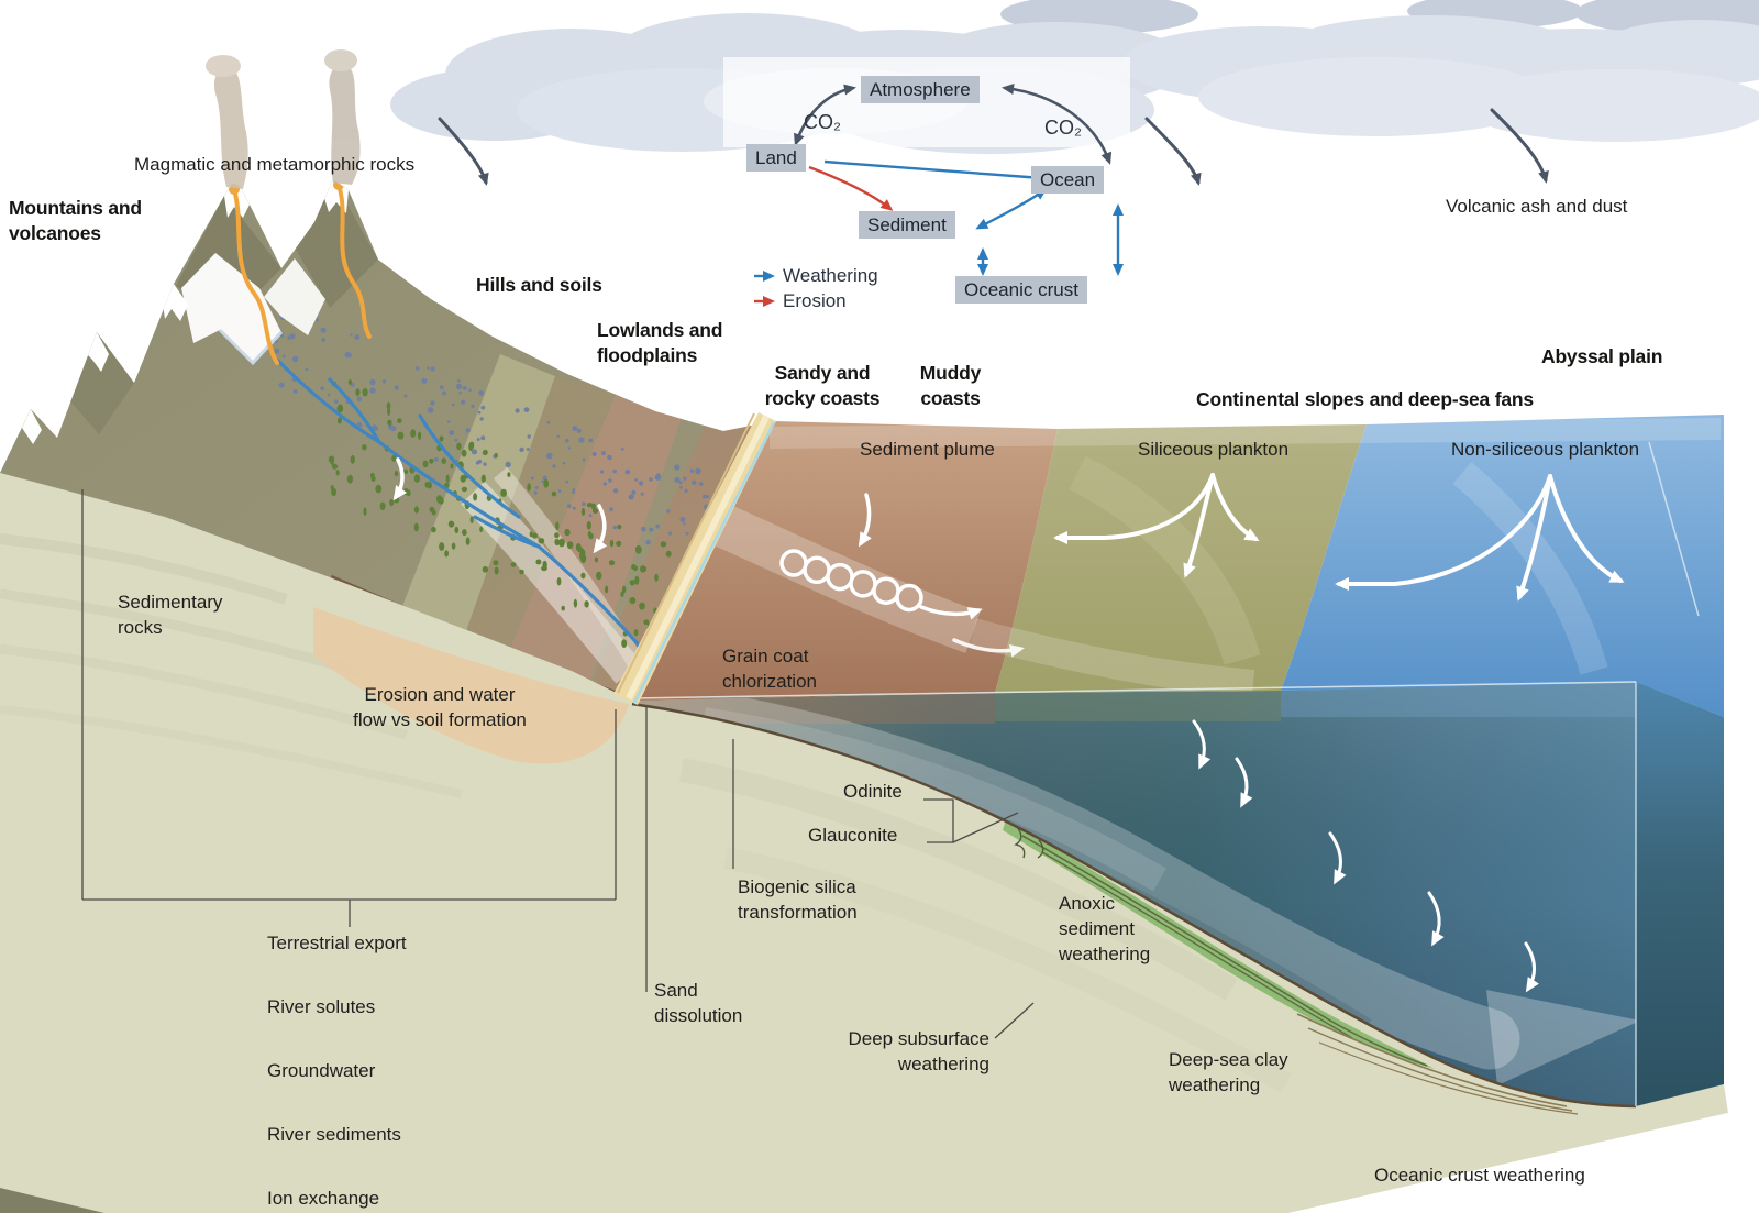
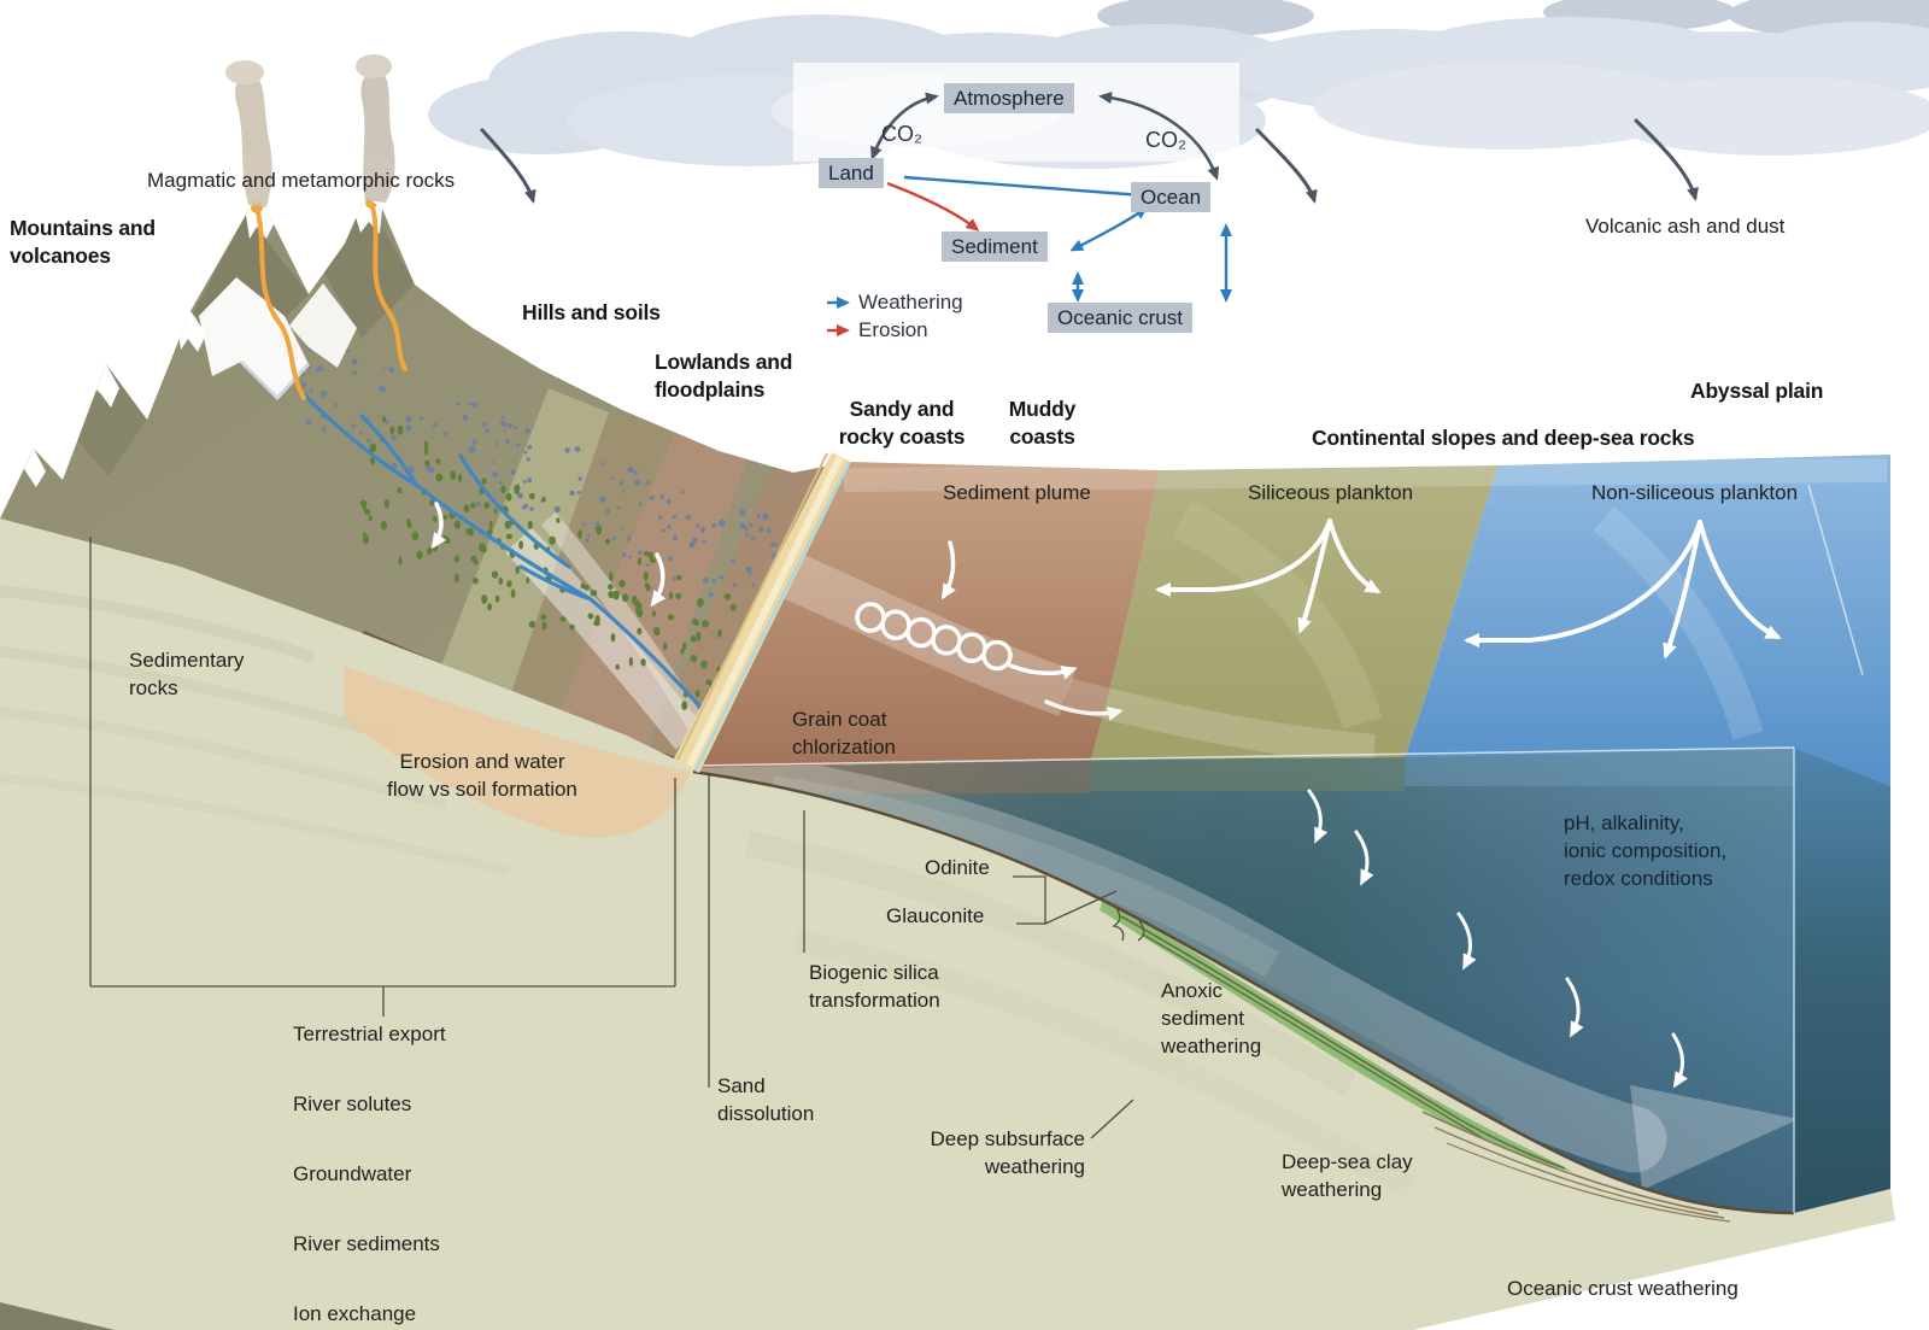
  Atmosphere
  Land
  Ocean
  Sediment
  Oceanic crust
  CO₂
  CO₂
  Weathering
  Erosion
  Magmatic and metamorphic rocks
  Mountains and
  volcanoes
  Hills and soils
  Lowlands and
  floodplains
  Sandy and
  rocky coasts
  Muddy
  coasts
- Continental slopes and deep-sea fans
+ Continental slopes and deep-sea rocks
  Abyssal plain
  Volcanic ash and dust
  Sediment plume
  Siliceous plankton
  Non-siliceous plankton
+ pH, alkalinity,
+ ionic composition,
+ redox conditions
  Sedimentary
  rocks
  Erosion and water
  flow vs soil formation
  Grain coat
  chlorization
  Odinite
  Glauconite
  Biogenic silica
  transformation
  Terrestrial export
  River solutes
  Groundwater
  River sediments
  Ion exchange
  Sand
  dissolution
  Deep subsurface
  weathering
  Anoxic
  sediment
  weathering
  Deep-sea clay
  weathering
  Oceanic crust weathering
